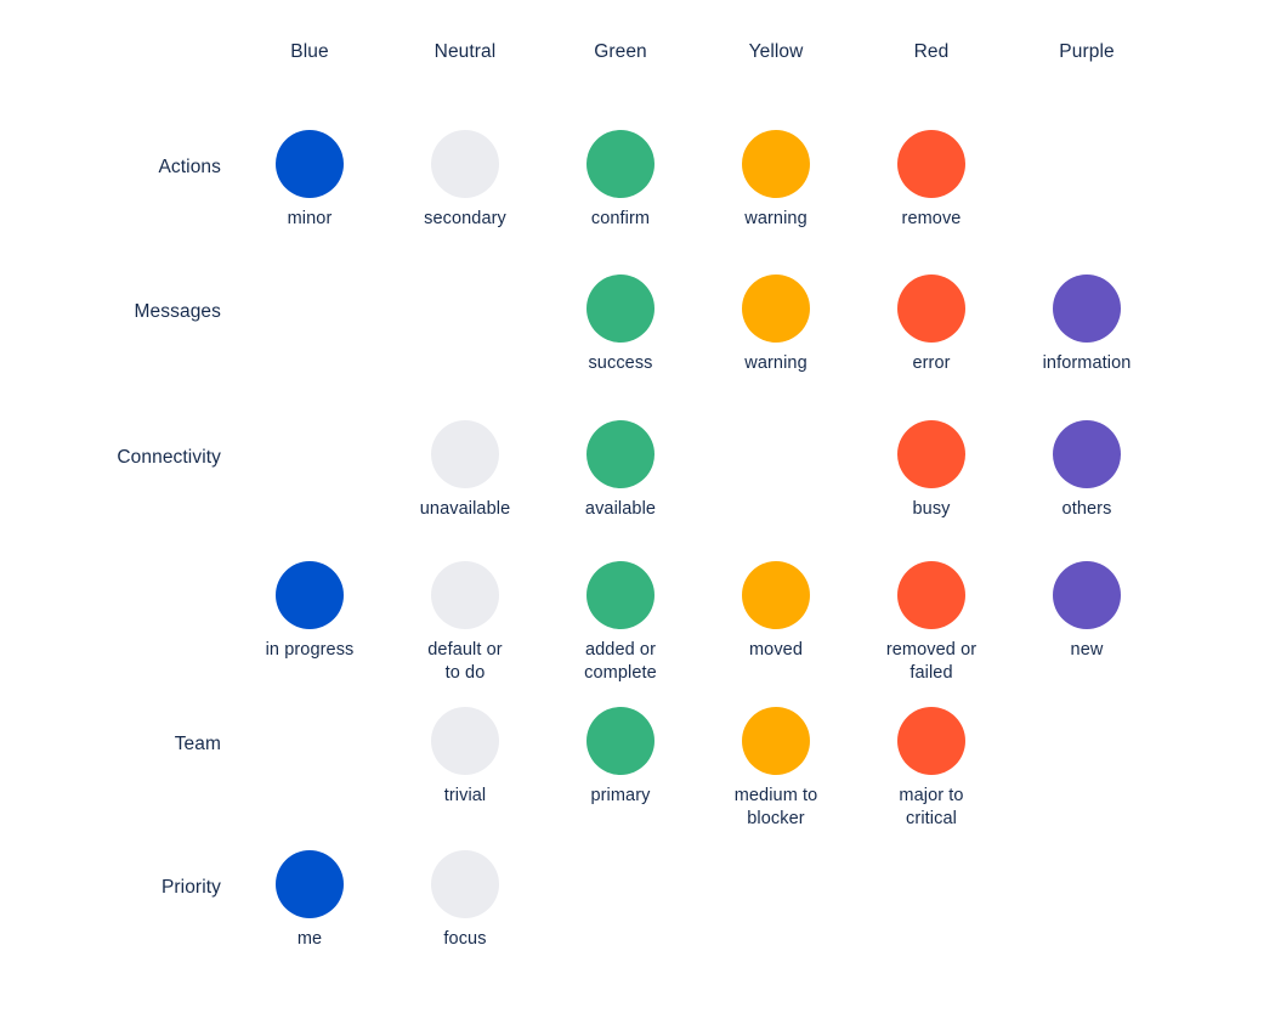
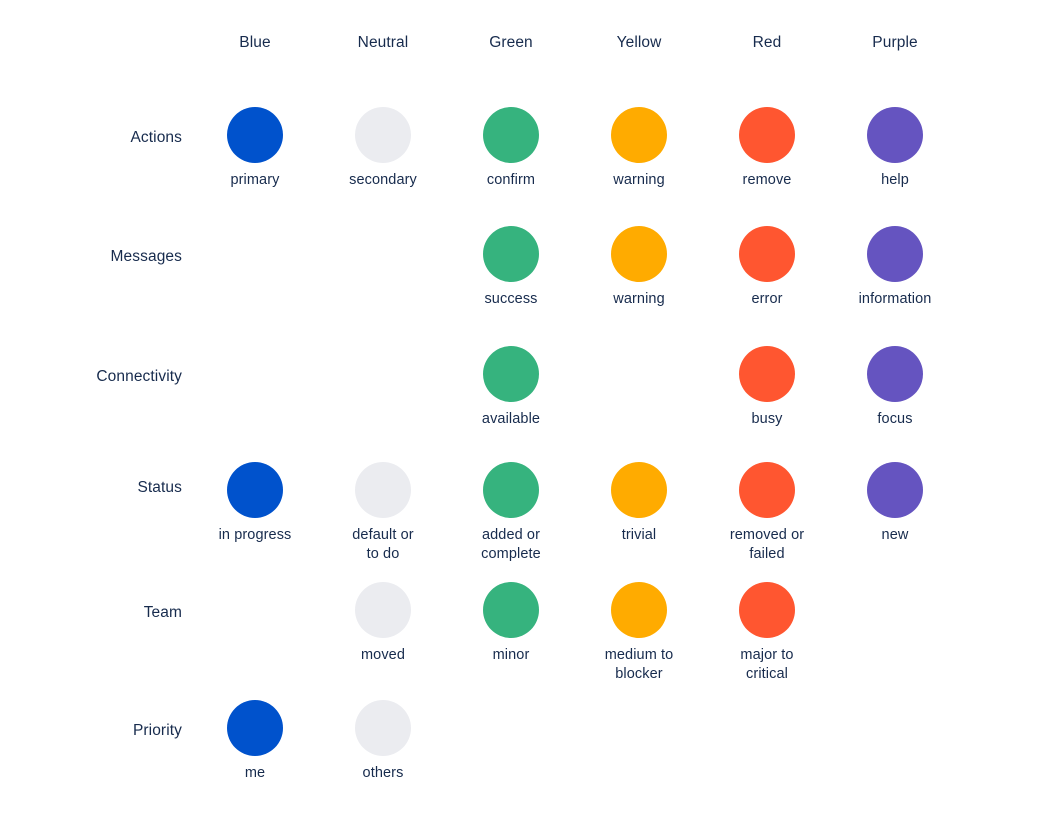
  Blue
  Neutral
  Green
  Yellow
  Red
  Purple
  Actions
- minor
+ primary
  secondary
  confirm
  warning
  remove
+ help
  Messages
  success
  warning
  error
  information
  Connectivity
- unavailable
  available
  busy
- others
+ focus
+ Status
  in progress
  default or
  to do
  added or
  complete
- moved
+ trivial
  removed or
  failed
  new
  Team
- trivial
+ moved
- primary
+ minor
  medium to
  blocker
  major to
  critical
  Priority
  me
- focus
+ others
